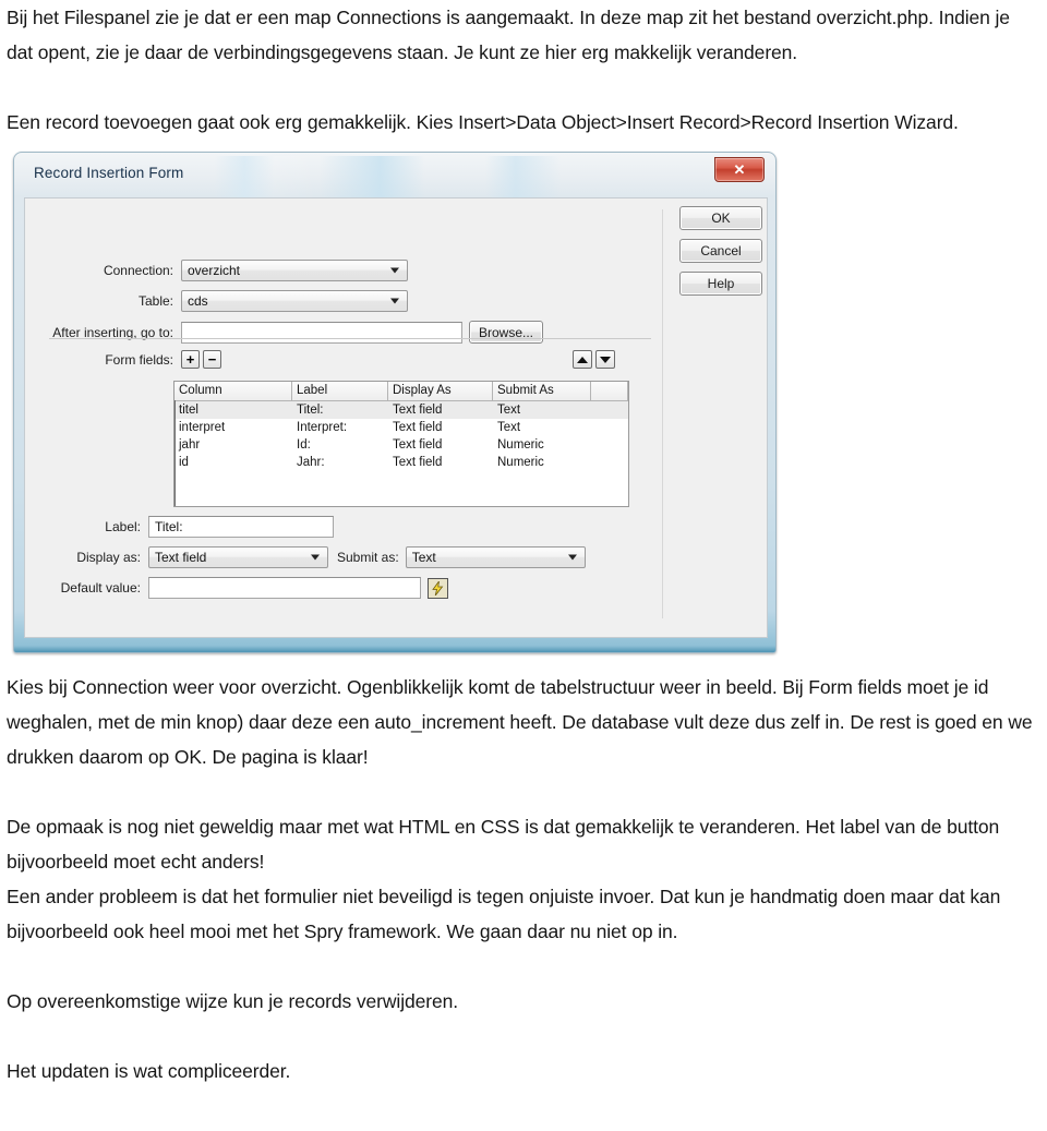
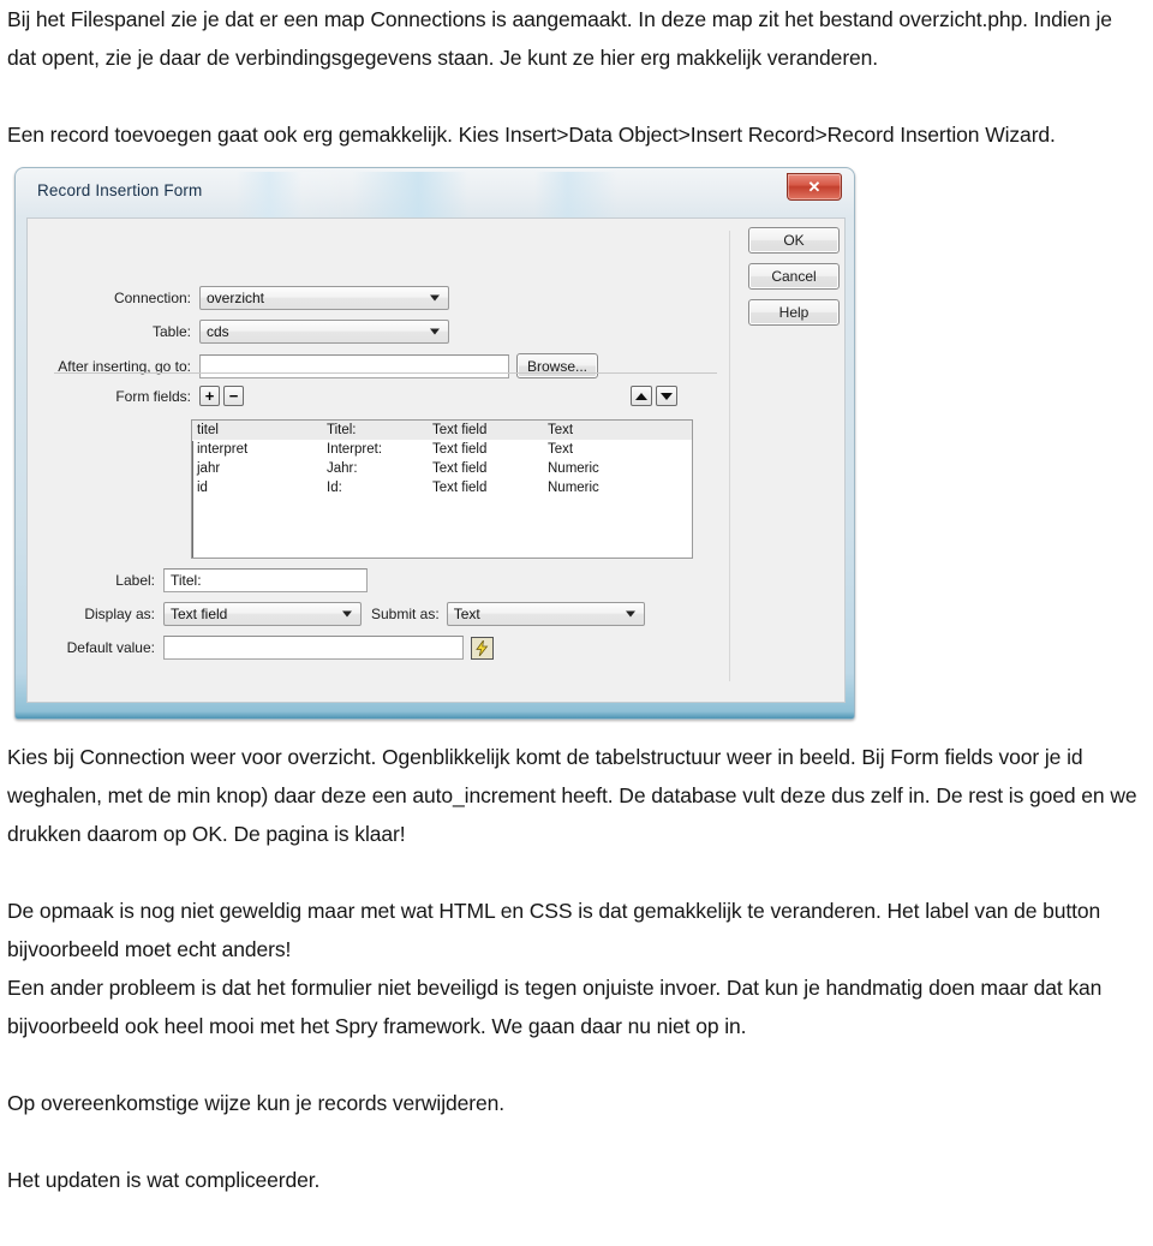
  Bij het Filespanel zie je dat er een map Connections is aangemaakt. In deze map zit het bestand overzicht.php. Indien je dat opent, zie je daar de verbindingsgegevens staan. Je kunt ze hier erg makkelijk veranderen.
  Een record toevoegen gaat ook erg gemakkelijk. Kies Insert>Data Object>Insert Record>Record Insertion Wizard.
  Record Insertion Form
  ✕
  OK
  Cancel
  Help
  Connection:
  overzicht
  Table:
  cds
  After inserting, go to:
  Browse...
  Form fields:
  +
  −
- Column
- Label
- Display As
- Submit As
  titel
  Titel:
  Text field
  Text
  interpret
  Interpret:
  Text field
  Text
  jahr
- Id:
+ Jahr:
  Text field
  Numeric
  id
- Jahr:
+ Id:
  Text field
  Numeric
  Label:
  Titel:
  Display as:
  Text field
  Submit as:
  Text
  Default value:
- Kies bij Connection weer voor overzicht. Ogenblikkelijk komt de tabelstructuur weer in beeld. Bij Form fields moet je id weghalen, met de min knop) daar deze een auto_increment heeft. De database vult deze dus zelf in. De rest is goed en we drukken daarom op OK. De pagina is klaar!
+ Kies bij Connection weer voor overzicht. Ogenblikkelijk komt de tabelstructuur weer in beeld. Bij Form fields voor je id weghalen, met de min knop) daar deze een auto_increment heeft. De database vult deze dus zelf in. De rest is goed en we drukken daarom op OK. De pagina is klaar!
  De opmaak is nog niet geweldig maar met wat HTML en CSS is dat gemakkelijk te veranderen. Het label van de button bijvoorbeeld moet echt anders!
  Een ander probleem is dat het formulier niet beveiligd is tegen onjuiste invoer. Dat kun je handmatig doen maar dat kan bijvoorbeeld ook heel mooi met het Spry framework. We gaan daar nu niet op in.
  Op overeenkomstige wijze kun je records verwijderen.
  Het updaten is wat compliceerder.
